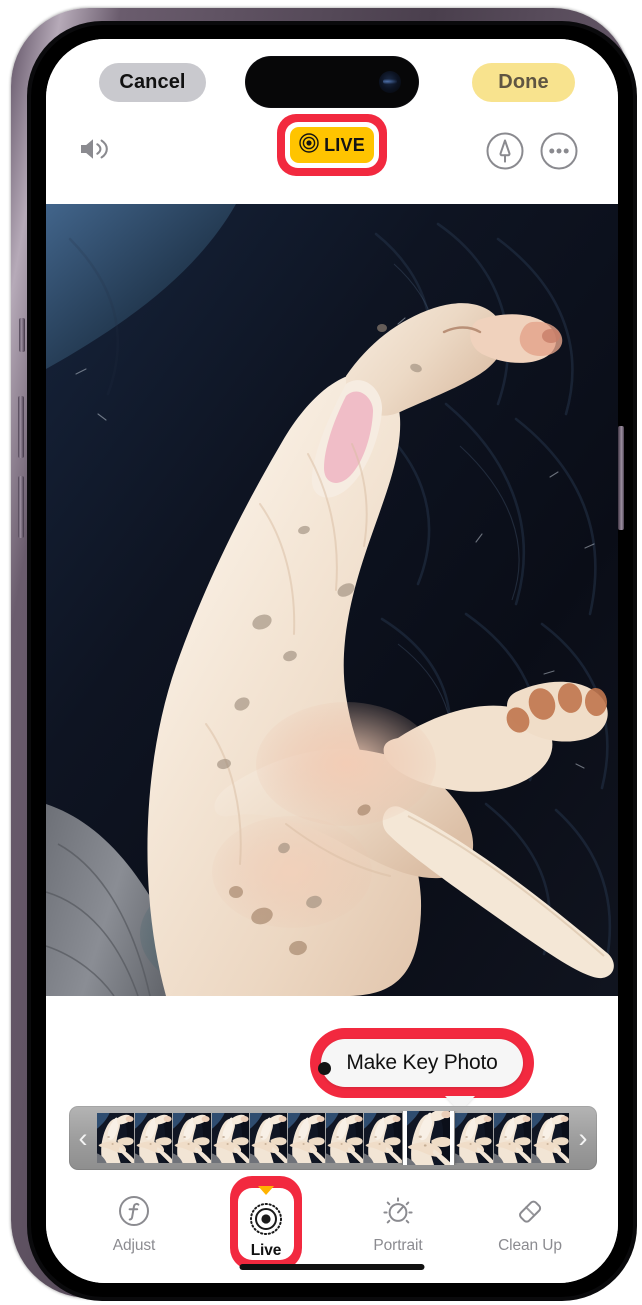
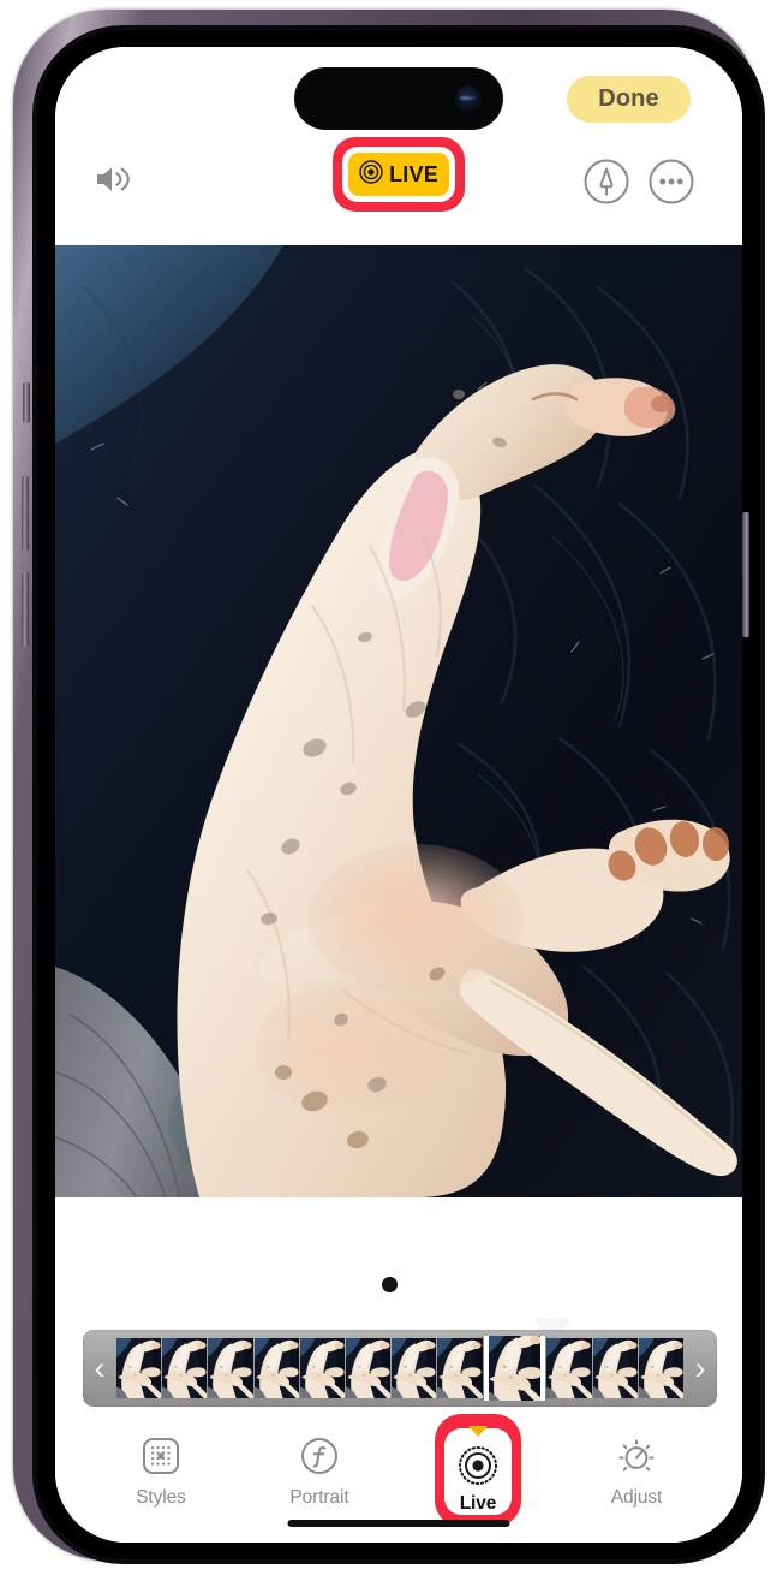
- Cancel
  Done
  LIVE
- Make Key Photo
  ‹
  ›
+ Styles
- Adjust
+ Portrait
  Live
- Portrait
+ Adjust
- Clean Up
